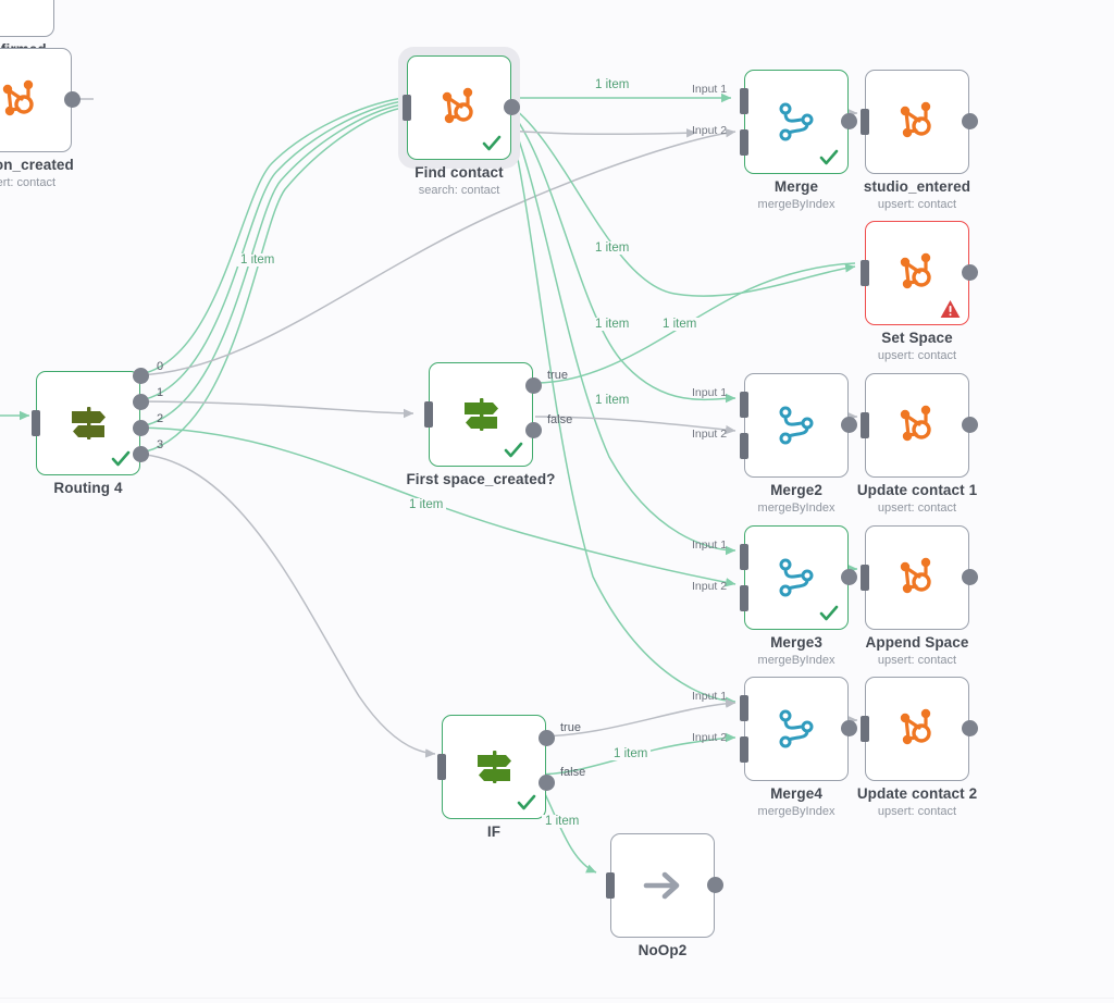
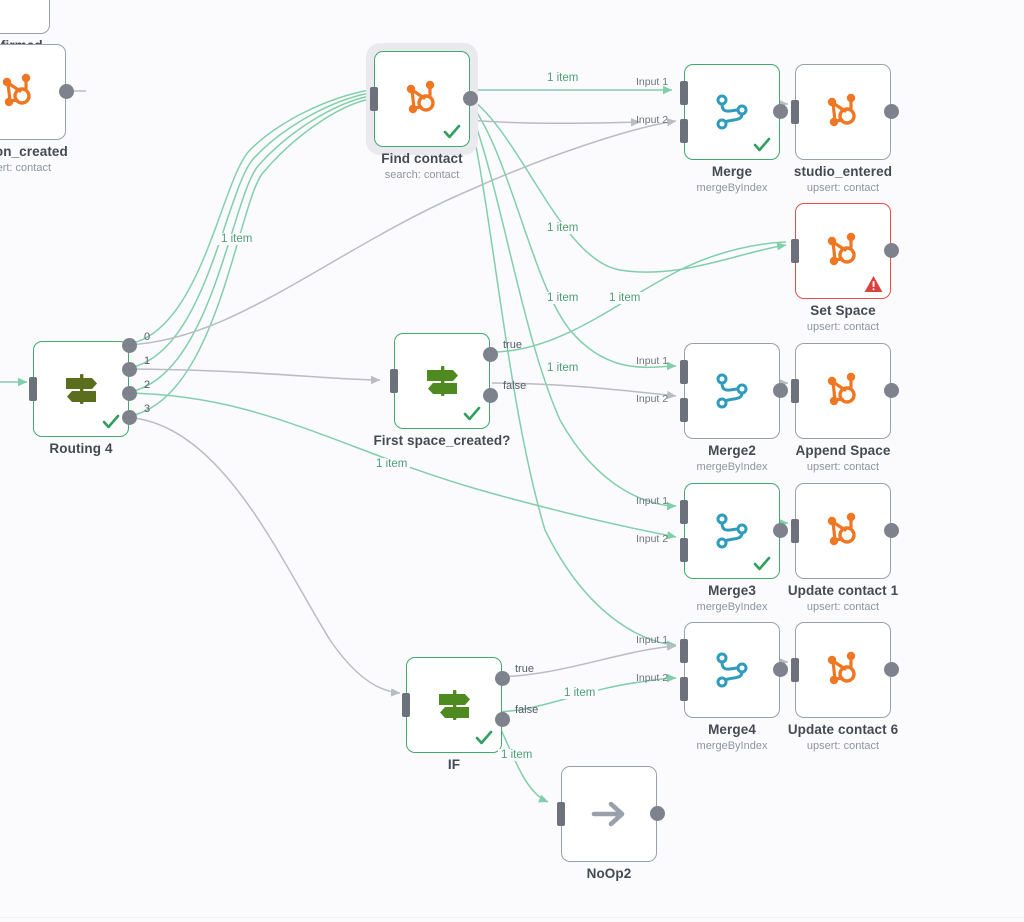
  rt: contact
  Find contact
  search: contact
  Merge
  mergeByIndex
  Input 1
  Input 2
  studio_entered
  upsert: contact
  Set Space
  upsert: contact
  0
  1
  2
  3
  Routing 4
  true
  false
  First space_created?
  Merge2
  mergeByIndex
  Input 1
  Input 2
- Update contact 1
+ Append Space
  upsert: contact
  Merge3
  mergeByIndex
  Input 1
  Input 2
- Append Space
+ Update contact 1
  upsert: contact
  Merge4
  mergeByIndex
  Input 1
  Input 2
- Update contact 2
+ Update contact 6
  upsert: contact
  true
  false
  IF
  NoOp2
  1 item
  1 item
  1 item
  1 item
  1 item
  1 item
  1 item
  1 item
  1 item
